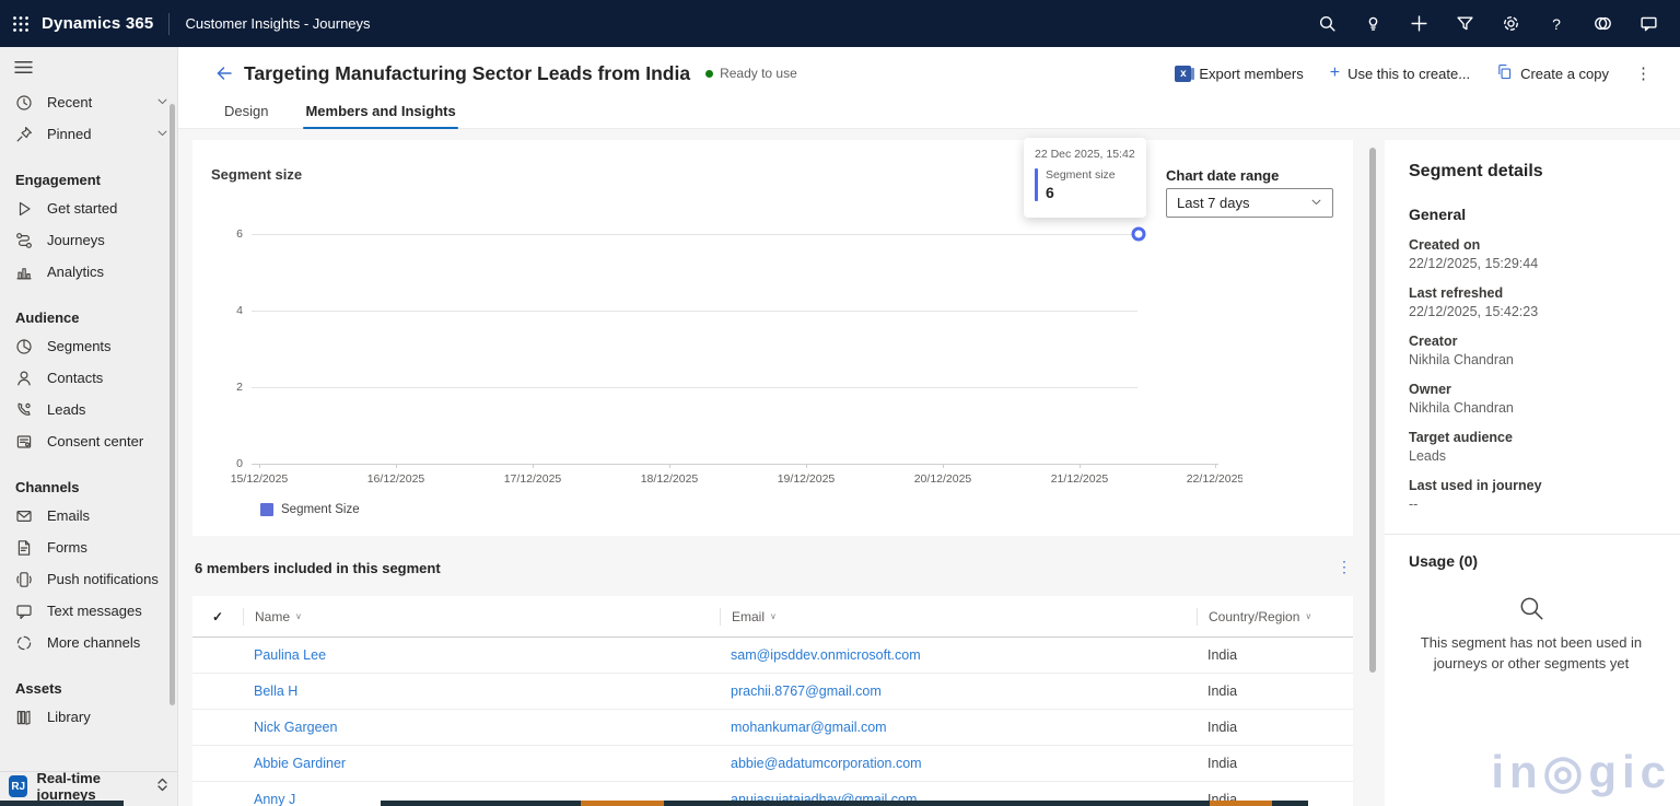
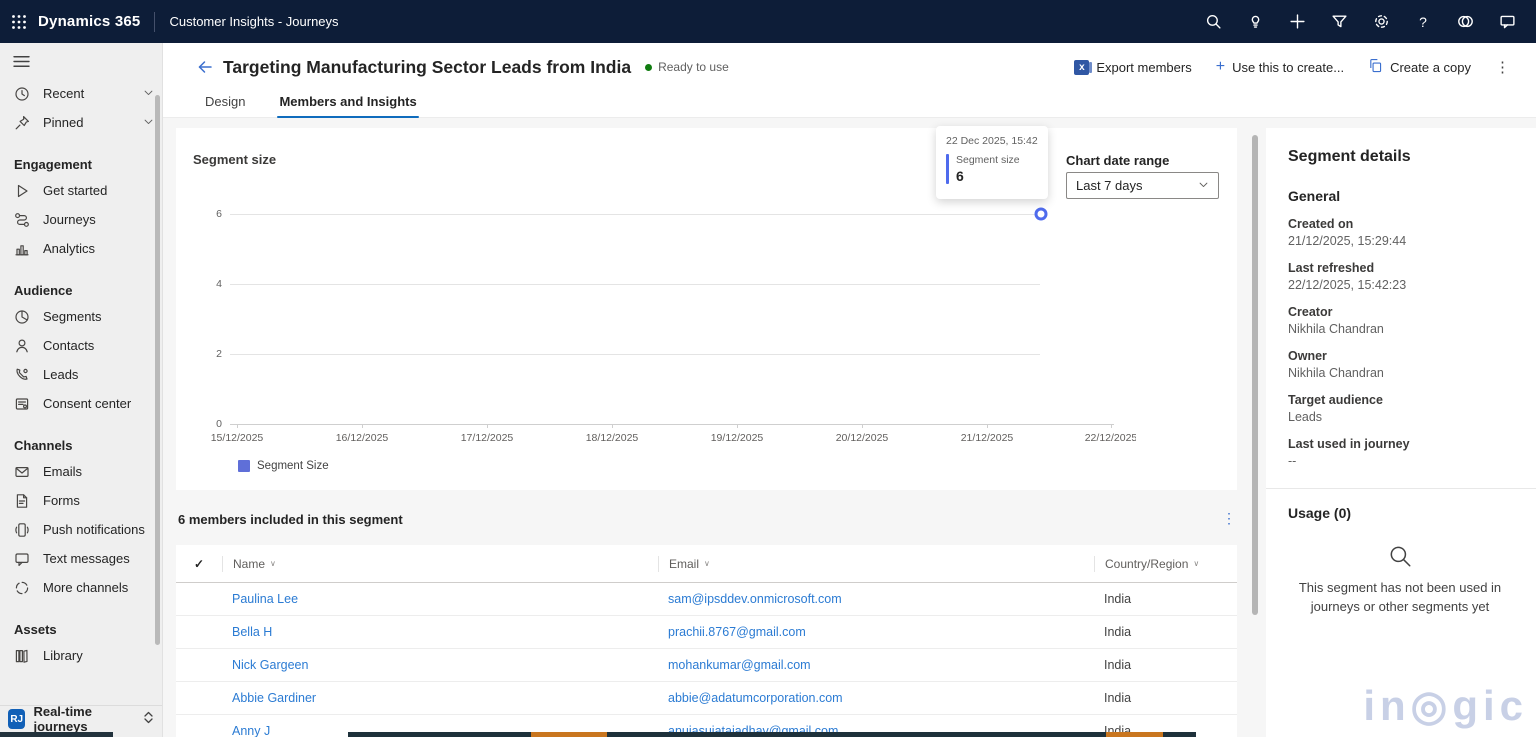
  Dynamics 365
  Customer Insights - Journeys
  ?
  Recent
  Pinned
  Engagement
  Get started
  Journeys
  Analytics
  Audience
  Segments
  Contacts
  Leads
  Consent center
  Channels
  Emails
  Forms
  Push notifications
  Text messages
  More channels
  Assets
  Library
  RJ
  Real-time journeys
  Targeting Manufacturing Sector Leads from India
  Ready to use
  x
  Export members
  +
  Use this to create...
  Create a copy
  ⋮
  Design
  Members and Insights
  Segment size
  6
  4
  2
  0
  15/12/2025
  16/12/2025
  17/12/2025
  18/12/2025
  19/12/2025
  20/12/2025
  21/12/2025
  22/12/2025
  Segment Size
  22 Dec 2025, 15:42
  Segment size
  6
  Chart date range
  Last 7 days
  6 members included in this segment
  ⋮
  ✓
  Name
  ∨
  Email
  ∨
  Country/Region
  ∨
  Paulina Lee
  sam@ipsddev.onmicrosoft.com
  India
  Bella H
  prachii.8767@gmail.com
  India
  Nick Gargeen
  mohankumar@gmail.com
  India
  Abbie Gardiner
  abbie@adatumcorporation.com
  India
  Anny J
  anujasujatajadhav@gmail.com
  India
  Segment details
  General
  Created on
- 22/12/2025, 15:29:44
+ 21/12/2025, 15:29:44
  Last refreshed
  22/12/2025, 15:42:23
  Creator
  Nikhila Chandran
  Owner
  Nikhila Chandran
  Target audience
  Leads
  Last used in journey
  --
  Usage (0)
  This segment has not been used in journeys or other segments yet
  in◎gic
